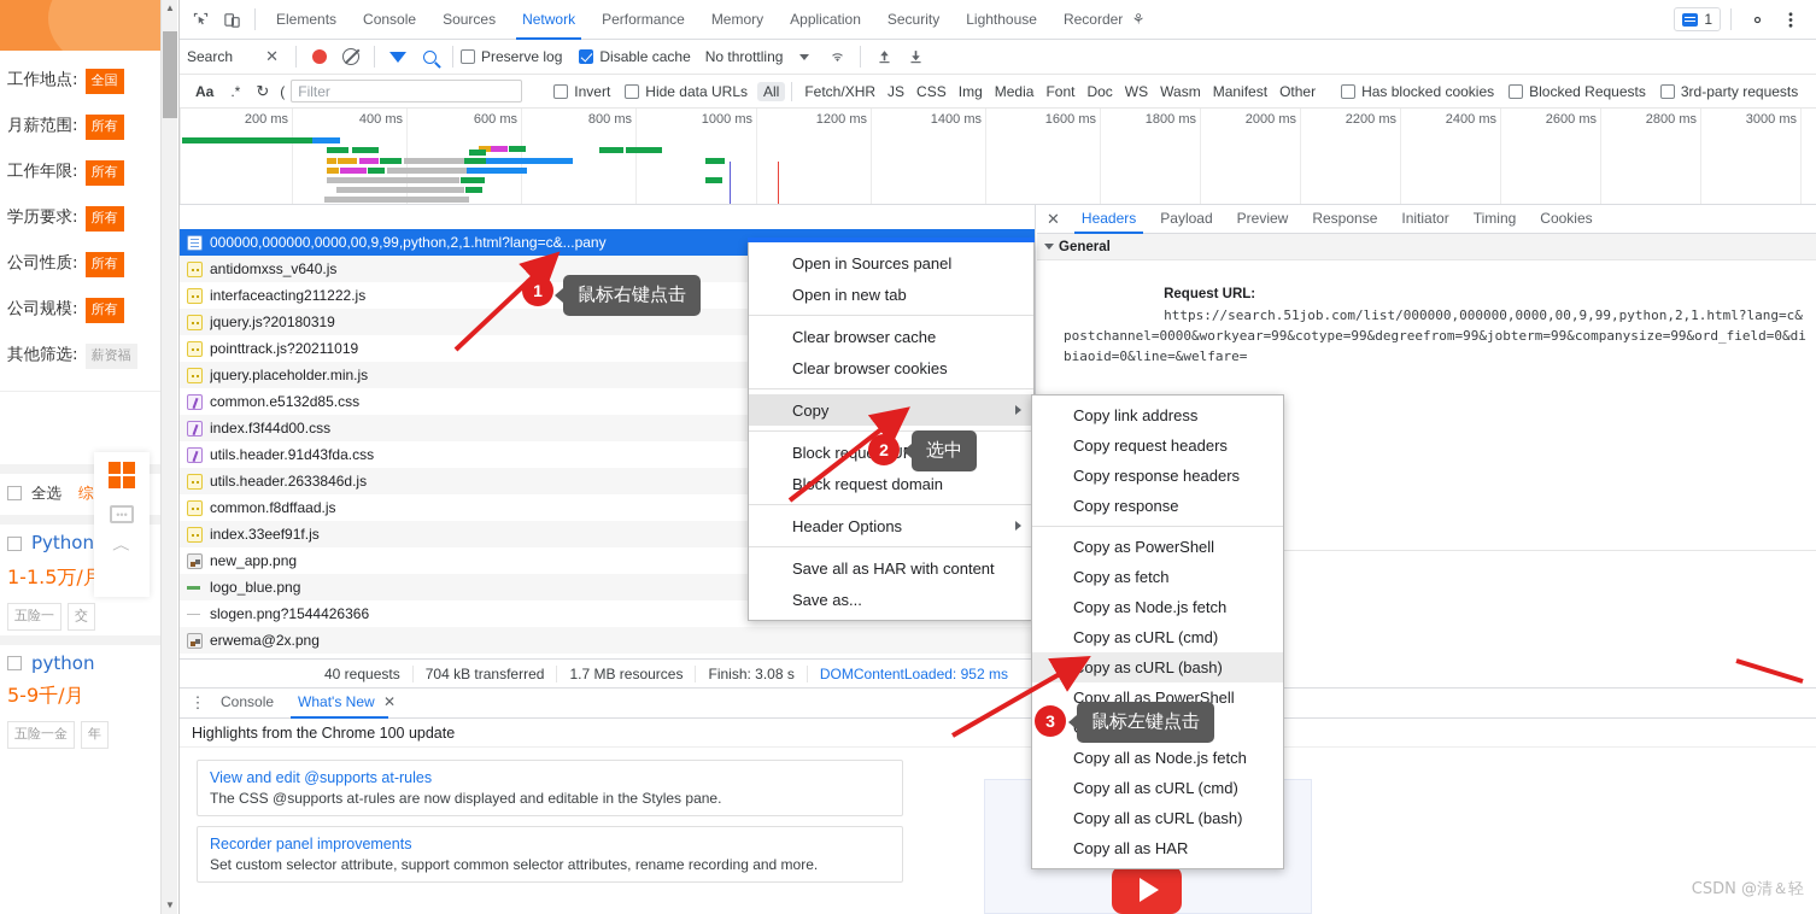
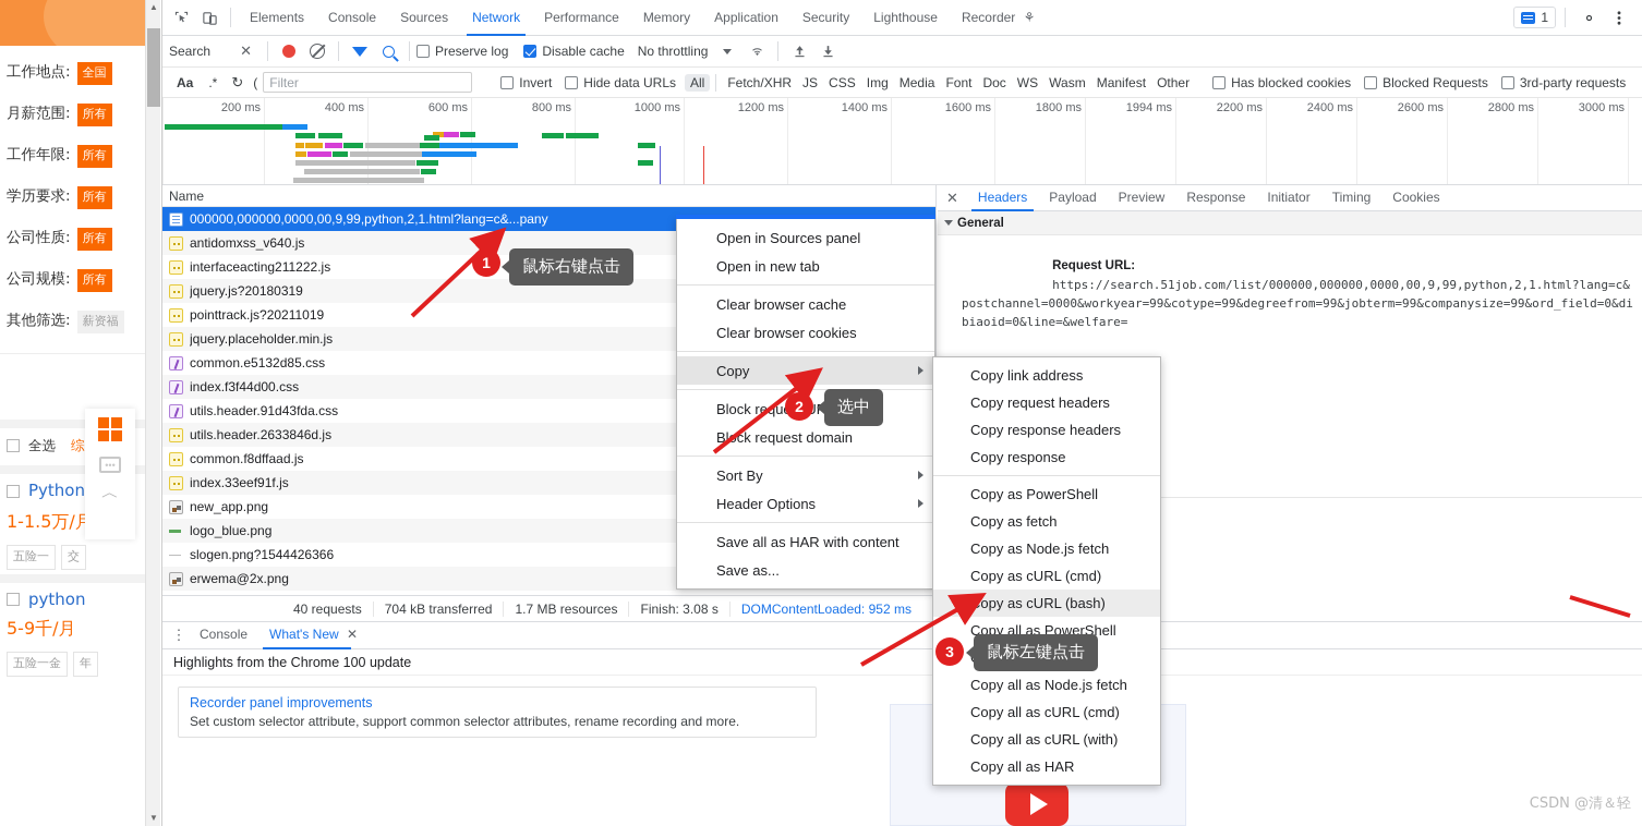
  工作地点:
  全国
  月薪范围:
  所有
  工作年限:
  所有
  学历要求:
  所有
  公司性质:
  所有
  公司规模:
  所有
  其他筛选:
  薪资福
  全选
  1-1.5万/月
  五险一
  交
  python
  5-9千/月
  五险一金
  年
  •••
  ︿
  ▲
  ▼
  Elements
  Console
  Sources
  Network
  Performance
  Memory
  Application
  Security
  Lighthouse
  Recorder ⚘
  1
  Search
  ✕
  Preserve log
  Disable cache
  No throttling
  Aa
  .*
  ↻
  (
  Filter
  Invert
  Hide data URLs
  All
  Fetch/XHR
  JS
  CSS
  Img
  Media
  Font
  Doc
  WS
  Wasm
  Manifest
  Other
  Has blocked cookies
  Blocked Requests
  3rd-party requests
  200 ms
  400 ms
  600 ms
  800 ms
  1000 ms
  1200 ms
  1400 ms
  1600 ms
  1800 ms
- 2000 ms
+ 1994 ms
  2200 ms
  2400 ms
  2600 ms
  2800 ms
  3000 ms
+ Name
  000000,000000,0000,00,9,99,python,2,1.html?lang=c&...pany
  antidomxss_v640.js
  interfaceacting211222.js
  jquery.js?20180319
  pointtrack.js?20211019
  jquery.placeholder.min.js
  common.e5132d85.css
  index.f3f44d00.css
  utils.header.91d43fda.css
  utils.header.2633846d.js
  common.f8dffaad.js
  index.33eef91f.js
  new_app.png
  logo_blue.png
  slogen.png?1544426366
  erwema@2x.png
  40 requests
  704 kB transferred
  1.7 MB resources
  Finish: 3.08 s
  DOMContentLoaded: 952 ms
  ✕
  Headers
  Payload
  Preview
  Response
  Initiator
  Timing
  Cookies
  General
  Request URL: https://search.51job.com/list/000000,000000,0000,00,9,99,python,2,1.html?lang=c&postchannel=0000&workyear=99&cotype=99&degreefrom=99&jobterm=99&companysize=99&ord_field=0&dibiaoid=0&line=&welfare=
  ⋮
  Console
  What's New ✕
  Highlights from the Chrome 100 update
- View and edit @supports at-rules
- The CSS @supports at-rules are now displayed and editable in the Styles pane.
  Recorder panel improvements
  Set custom selector attribute, support common selector attributes, rename recording and more.
  Open in Sources panel
  Open in new tab
  Clear browser cache
  Clear browser cookies
  Copy
  Blck request domain
+ Sort By
  Header Options
  Save all as HAR with content
  Save as...
  Copy link address
  Copy request headers
  Copy response headers
  Copy response
  Copy as PowerShell
  Copy as fetch
  Copy as Node.js fetch
  Copy as cURL (cmd)
  Copy as cURL (bash)
  Copy all as PowerShell
  Copy all as Node.js fetch
  Copy all as cURL (cmd)
- Copy all as cURL (bash)
+ Copy all as cURL (with)
  Copy all as HAR
  1
  鼠标右键点击
  2
  选中
  3
  鼠标左键点击
  CSDN @清＆轻
